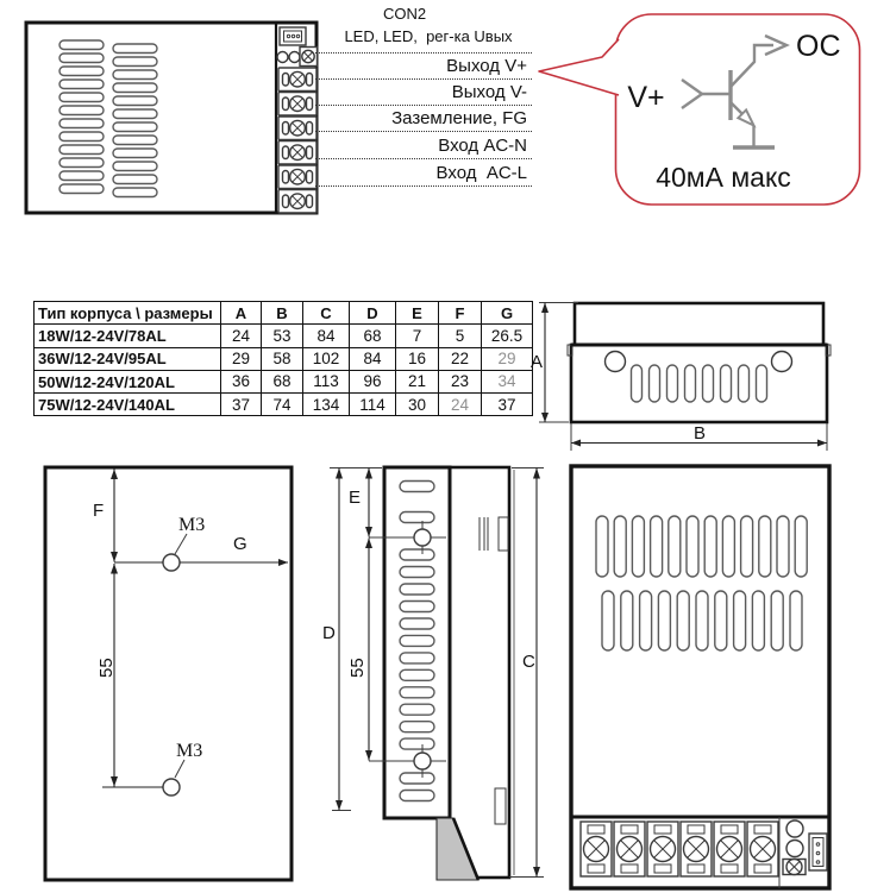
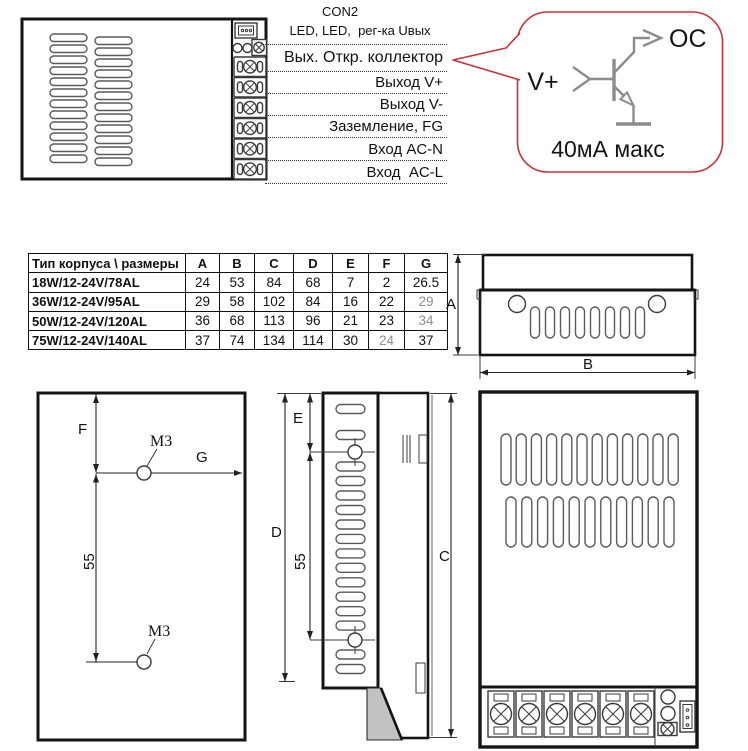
  CON2
  LED, LED, рег-ка Uвых
+ Вых. Откр. коллектор
  Выход V+
  Выход V-
  Заземление, FG
  Вход AC-N
  Вход AC-L
  V+
  OC
  40мА макс
  Тип корпуса \ размеры	A	B	C	D	E	F	G
- 18W/12-24V/78AL	24	53	84	68	7	5	26.5
+ 18W/12-24V/78AL	24	53	84	68	7	2	26.5
  36W/12-24V/95AL	29	58	102	84	16	22	29
  50W/12-24V/120AL	36	68	113	96	21	23	34
  75W/12-24V/140AL	37	74	134	114	30	24	37
  A
  B
  F
  G
  M3
  M3
  D
  E
  C
